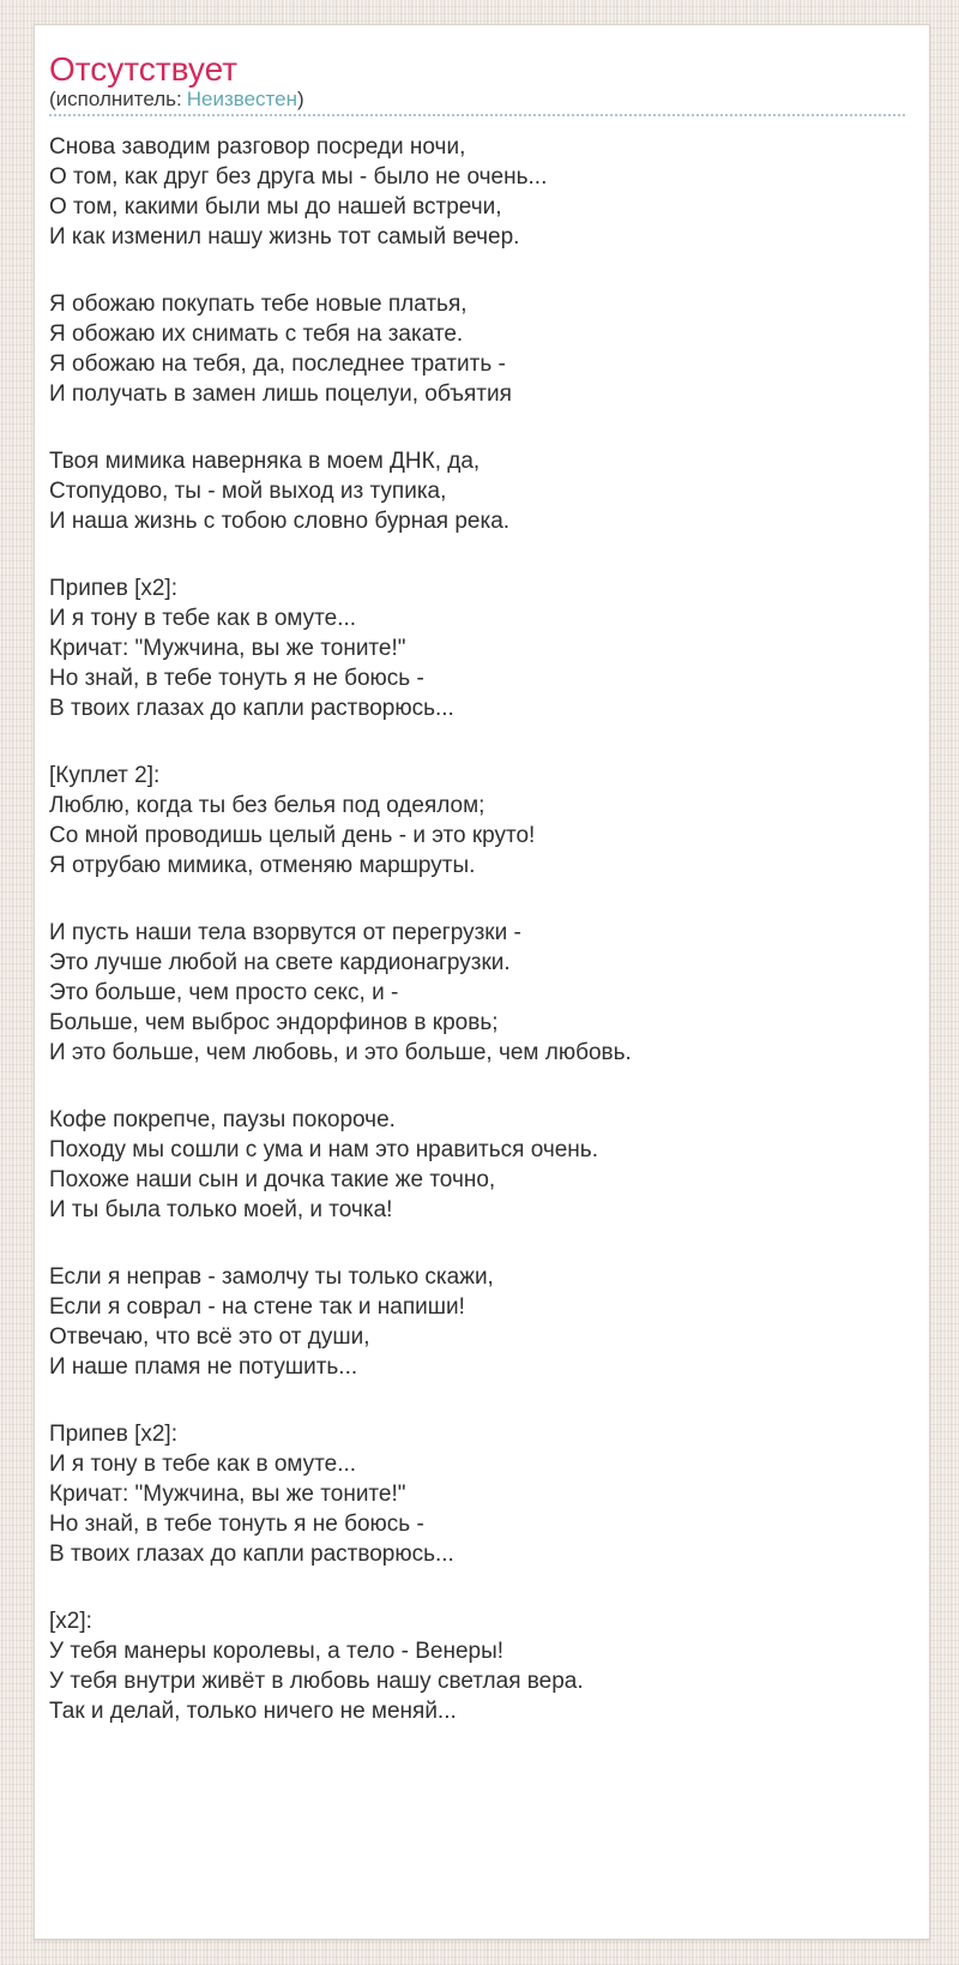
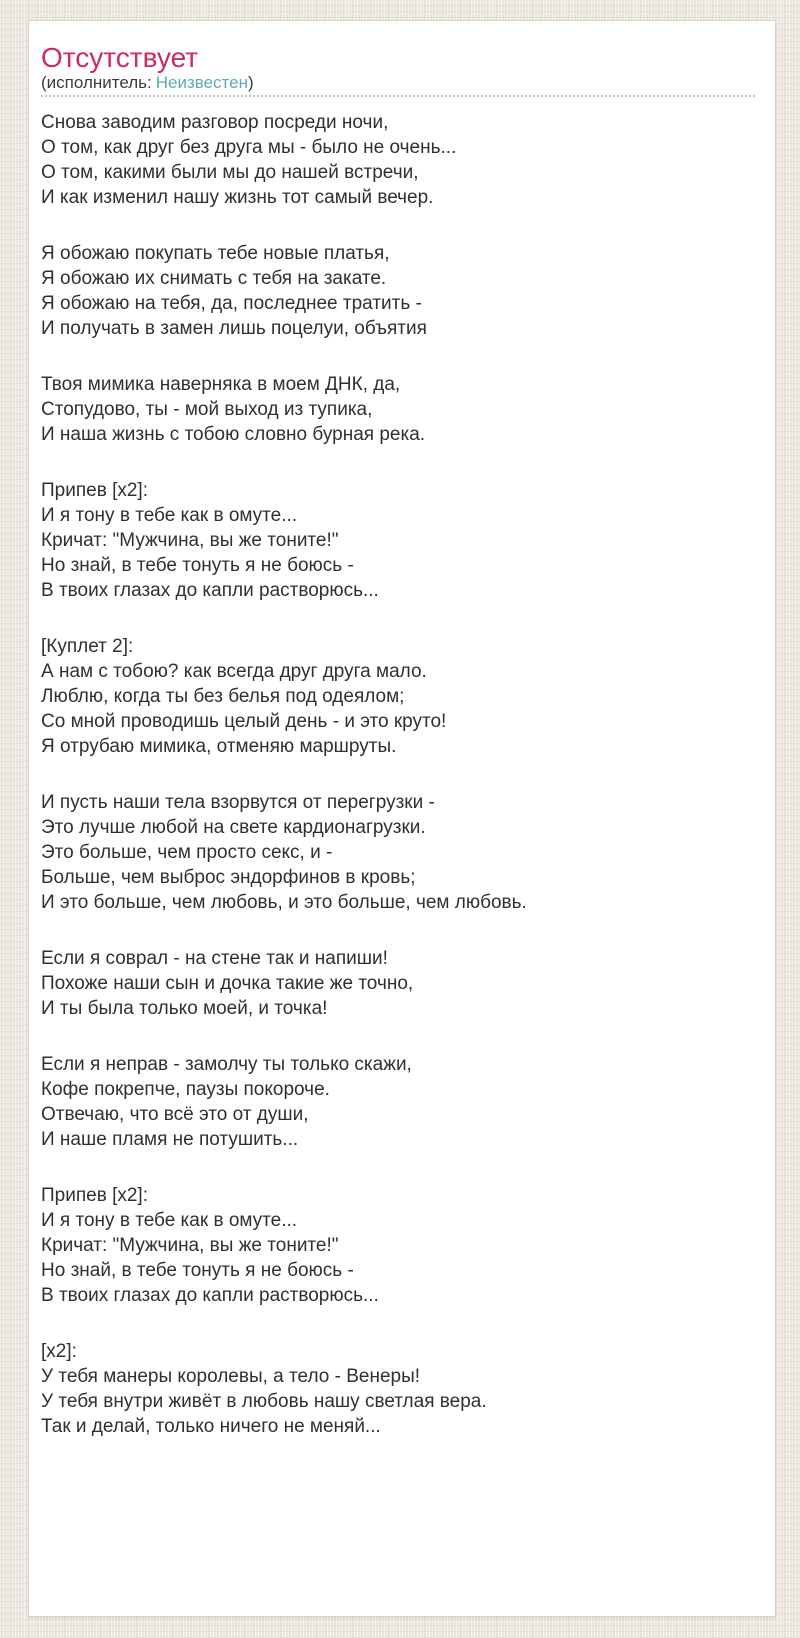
  Отсутствует
  (исполнитель: Неизвестен)
  Снова заводим разговор посреди ночи,
  О том, как друг без друга мы - было не очень...
  О том, какими были мы до нашей встречи,
  И как изменил нашу жизнь тот самый вечер.
  Я обожаю покупать тебе новые платья,
  Я обожаю их снимать с тебя на закате.
  Я обожаю на тебя, да, последнее тратить -
  И получать в замен лишь поцелуи, объятия
  Твоя мимика наверняка в моем ДНК, да,
  Стопудово, ты - мой выход из тупика,
  И наша жизнь с тобою словно бурная река.
  Припев [x2]:
  И я тону в тебе как в омуте...
  Кричат: "Мужчина, вы же тоните!"
  Но знай, в тебе тонуть я не боюсь -
  В твоих глазах до капли растворюсь...
  [Куплет 2]:
+ А нам с тобою? как всегда друг друга мало.
  Люблю, когда ты без белья под одеялом;
  Со мной проводишь целый день - и это круто!
  Я отрубаю мимика, отменяю маршруты.
  И пусть наши тела взорвутся от перегрузки -
  Это лучше любой на свете кардионагрузки.
  Это больше, чем просто секс, и -
  Больше, чем выброс эндорфинов в кровь;
  И это больше, чем любовь, и это больше, чем любовь.
- Кофе покрепче, паузы покороче.
+ Если я соврал - на стене так и напиши!
- Походу мы сошли с ума и нам это нравиться очень.
  Похоже наши сын и дочка такие же точно,
  И ты была только моей, и точка!
  Если я неправ - замолчу ты только скажи,
- Если я соврал - на стене так и напиши!
+ Кофе покрепче, паузы покороче.
  Отвечаю, что всё это от души,
  И наше пламя не потушить...
  Припев [x2]:
  И я тону в тебе как в омуте...
  Кричат: "Мужчина, вы же тоните!"
  Но знай, в тебе тонуть я не боюсь -
  В твоих глазах до капли растворюсь...
  [x2]:
  У тебя манеры королевы, а тело - Венеры!
  У тебя внутри живёт в любовь нашу светлая вера.
  Так и делай, только ничего не меняй...
